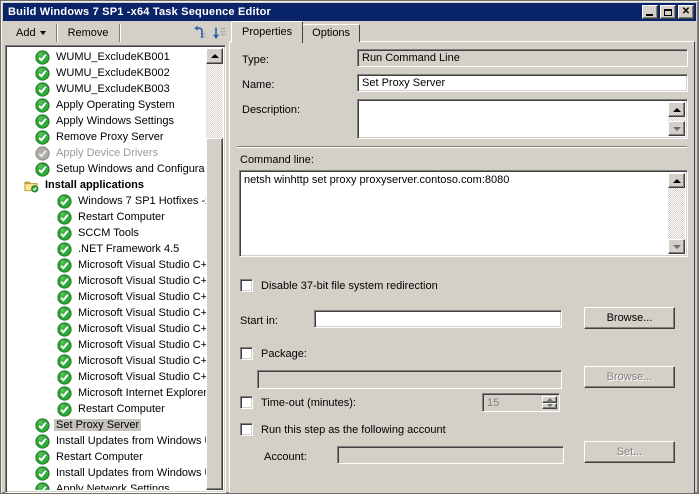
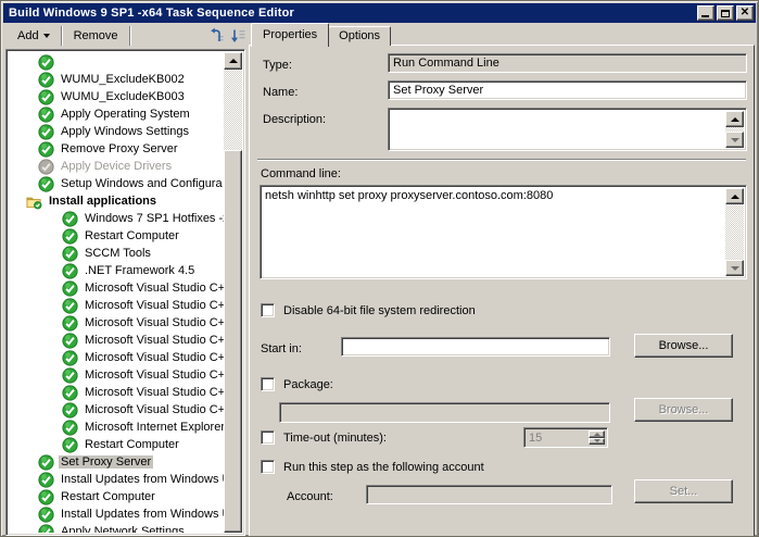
- Build Windows 7 SP1 -x64 Task Sequence Editor
+ Build Windows 9 SP1 -x64 Task Sequence Editor
  ✕
  Add
  Remove
  Properties
  Options
- WUMU_ExcludeKB001
  WUMU_ExcludeKB002
  WUMU_ExcludeKB003
  Apply Operating System
  Apply Windows Settings
  Remove Proxy Server
  Apply Device Drivers
  Setup Windows and Configura
  Install applications
  Windows 7 SP1 Hotfixes -
  Restart Computer
  SCCM Tools
  .NET Framework 4.5
  Microsoft Visual Studio C+
  Microsoft Visual Studio C+
  Microsoft Visual Studio C+
  Microsoft Visual Studio C+
  Microsoft Visual Studio C+
  Microsoft Visual Studio C+
  Microsoft Visual Studio C+
  Microsoft Visual Studio C+
  Microsoft Internet Explore
  Restart Computer
  Set Proxy Server
  Install Updates from Windows
  Restart Computer
  Install Updates from Windows
  Apply Network Settings
  Type:
  Run Command Line
  Name:
  Set Proxy Server
  Description:
  Command line:
  netsh winhttp set proxy proxyserver.contoso.com:8080
- Disable 37-bit file system redirection
+ Disable 64-bit file system redirection
  Start in:
  Browse...
  Package:
  Browse...
  Time-out (minutes):
  15
  Run this step as the following account
  Account:
  Set...
